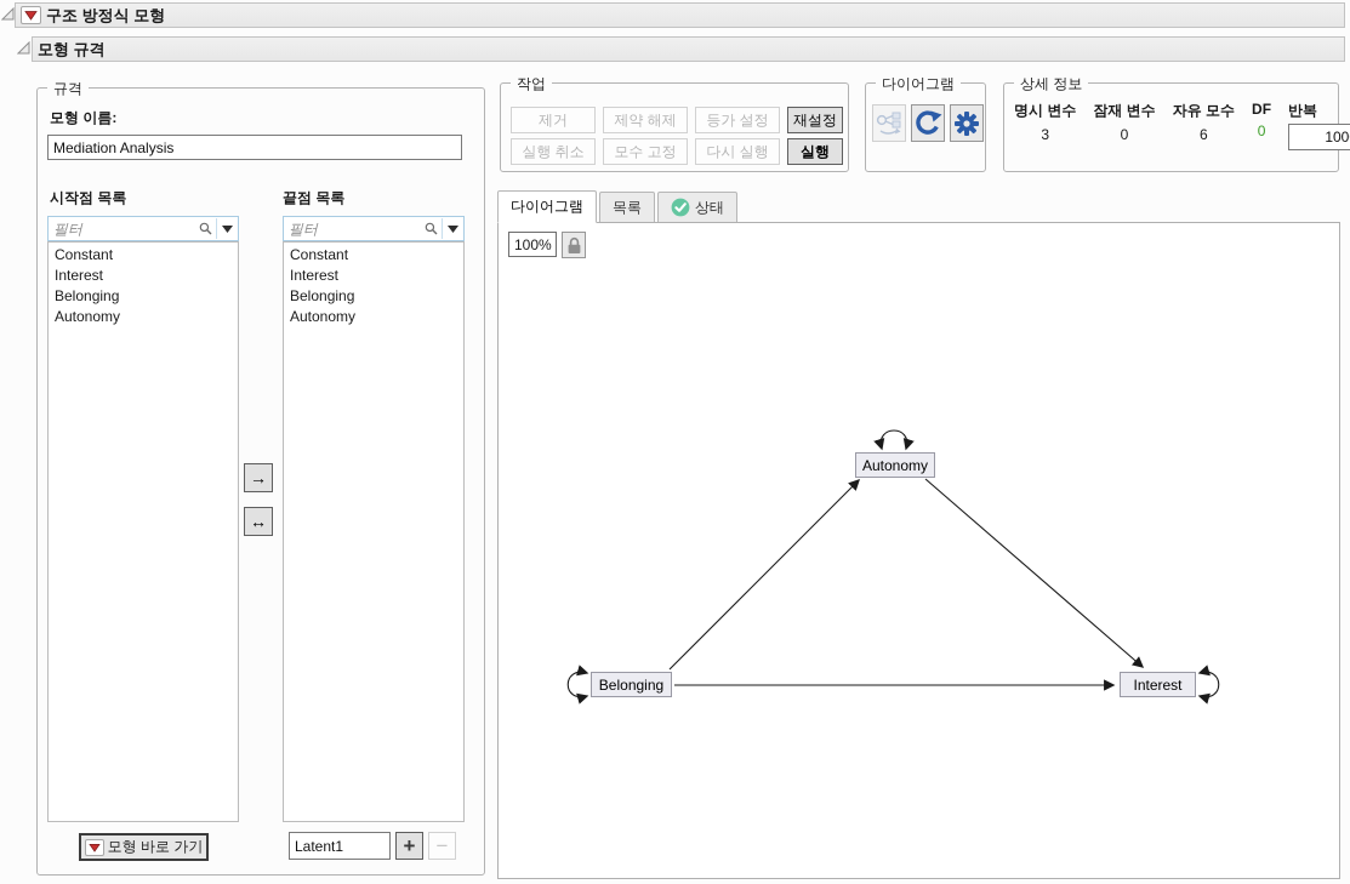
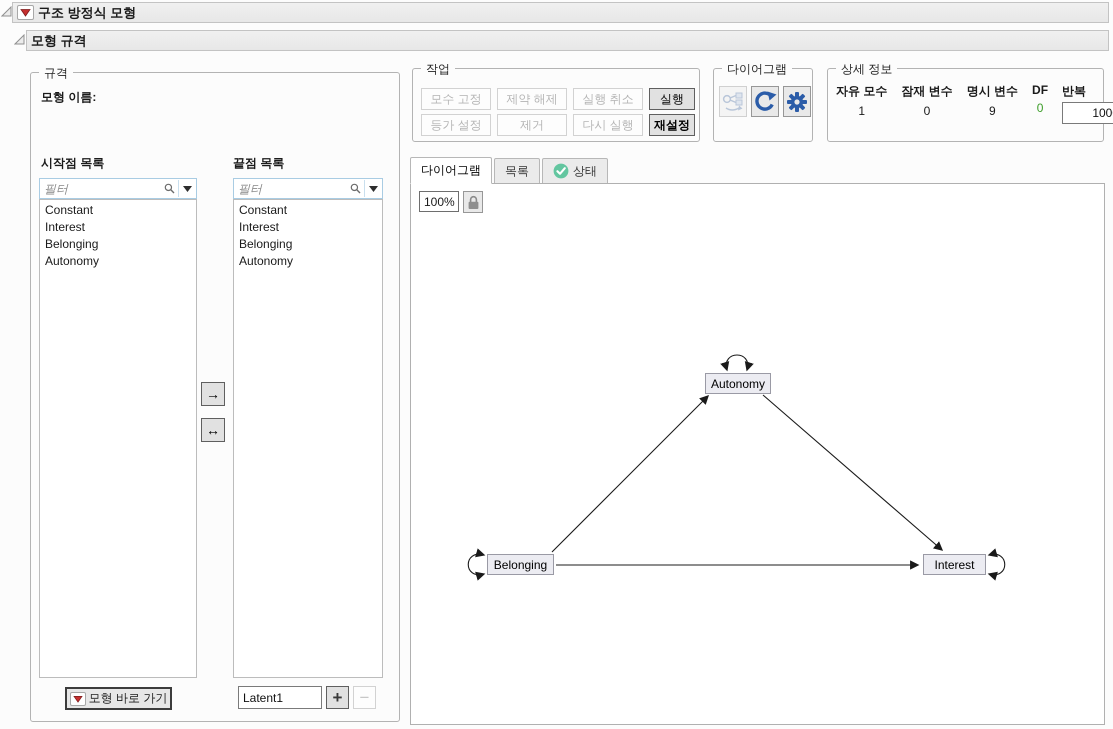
  구조 방정식 모형
  모형 규격
  규격
  모형 이름:
- Mediation Analysis
  시작점 목록
  끝점 목록
  필터
  Constant
  Interest
  Belonging
  Autonomy
  필터
  Constant
  Interest
  Belonging
  Autonomy
  →
  ↔
  모형 바로 가기
  Latent1
  +
  −
  작업
- 제거
+ 모수 고정
  제약 해제
- 등가 설정
+ 실행 취소
- 재설정
+ 실행
- 실행 취소
+ 등가 설정
- 모수 고정
+ 제거
  다시 실행
- 실행
+ 재설정
  다이어그램
  상세 정보
- 명시 변수
+ 자유 모수
- 3
+ 1
  잠재 변수
  0
- 자유 모수
+ 명시 변수
- 6
+ 9
  DF
  0
  반복
  100
  다이어그램
  목록
  상태
  100%
  Autonomy
  Belonging
  Interest
